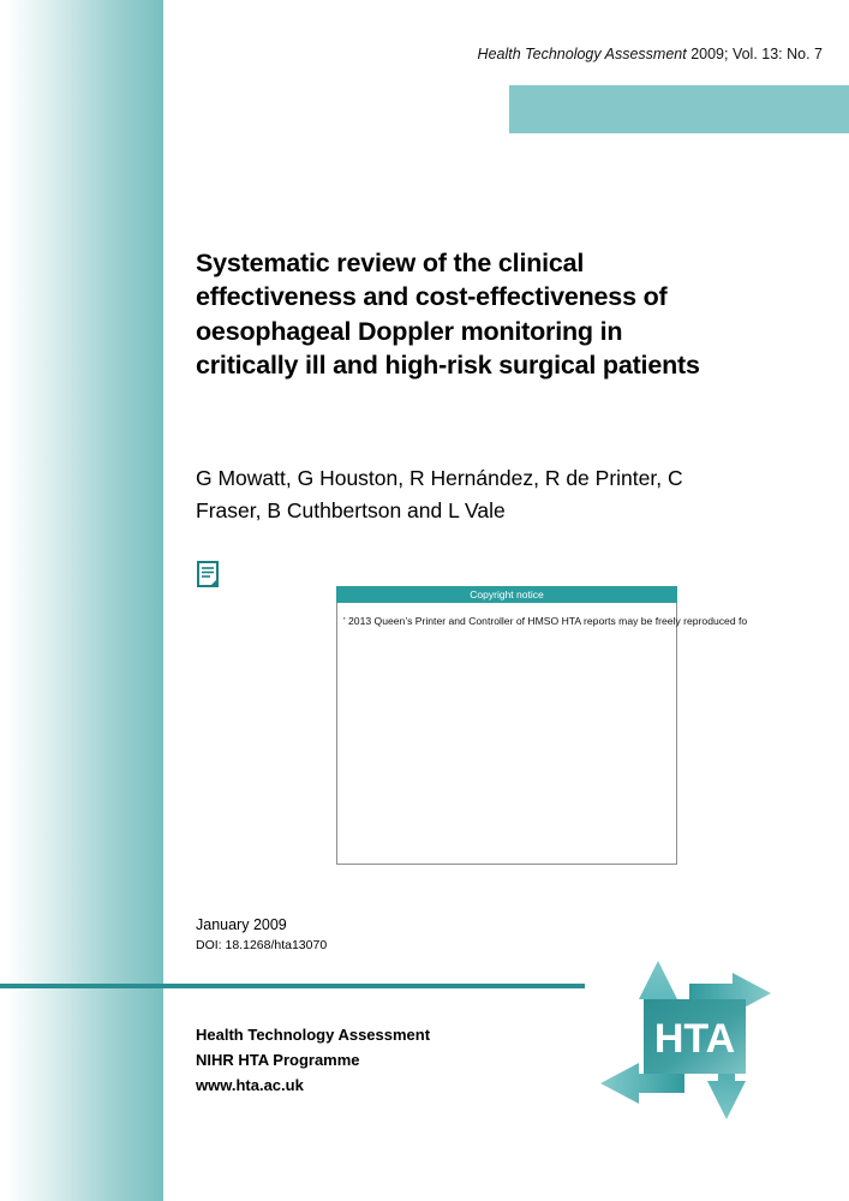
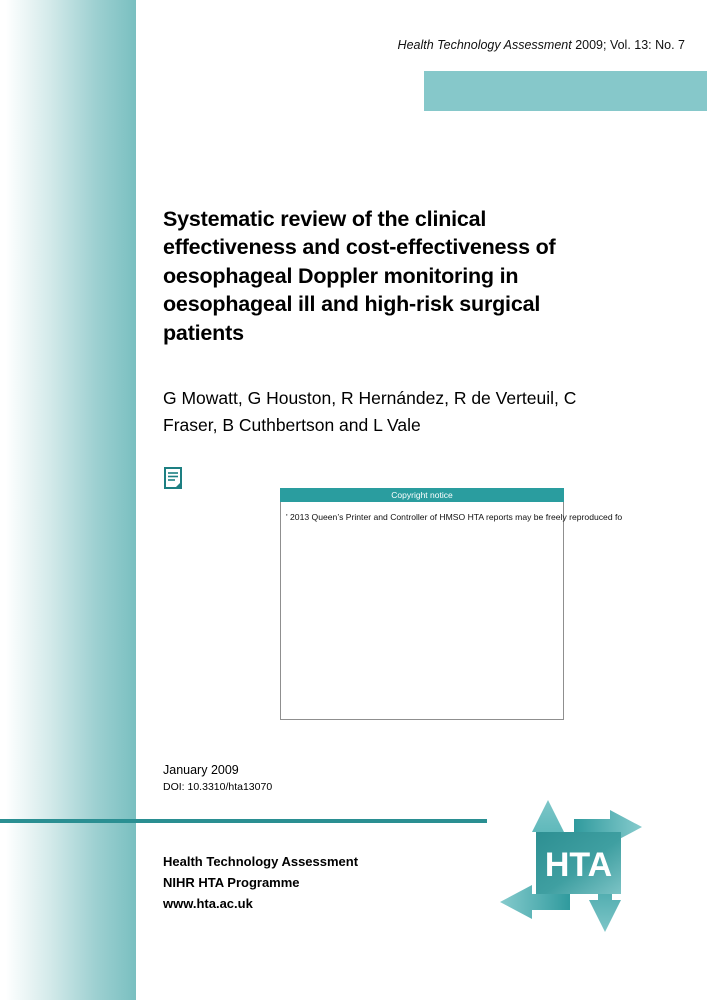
  Health Technology Assessment 2009; Vol. 13: No. 7
- Systematic review of the clinical effectiveness and cost-effectiveness of oesophageal Doppler monitoring in critically ill and high-risk surgical patients
+ Systematic review of the clinical effectiveness and cost-effectiveness of oesophageal Doppler monitoring in oesophageal ill and high-risk surgical patients
- G Mowatt, G Houston, R Hernández, R de Printer, C Fraser, B Cuthbertson and L Vale
+ G Mowatt, G Houston, R Hernández, R de Verteuil, C Fraser, B Cuthbertson and L Vale
  Copyright notice
  ' 2013 Queen’s Printer and Controller of HMSO HTA reports may be freely reproduced fo
  January 2009
- DOI: 18.1268/hta13070
+ DOI: 10.3310/hta13070
  Health Technology Assessment
  NIHR HTA Programme
  www.hta.ac.uk
  HTA
